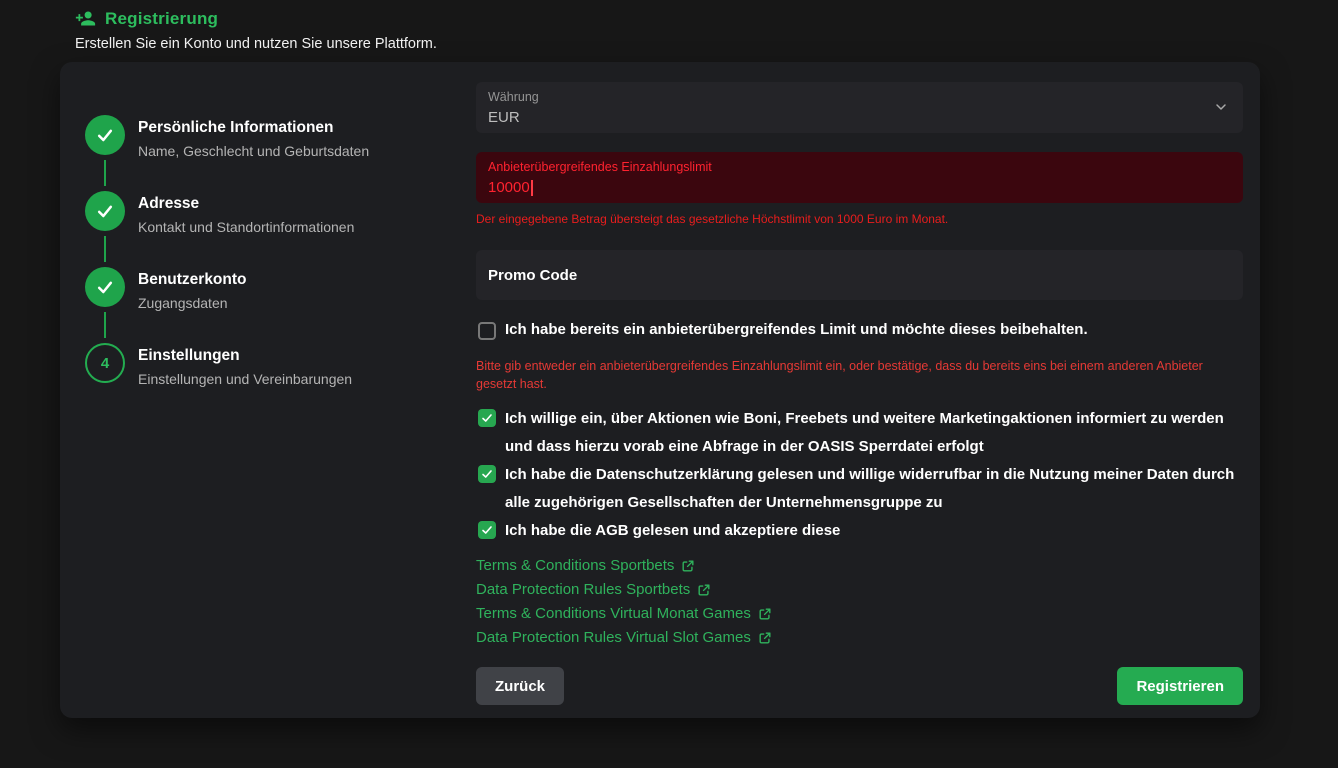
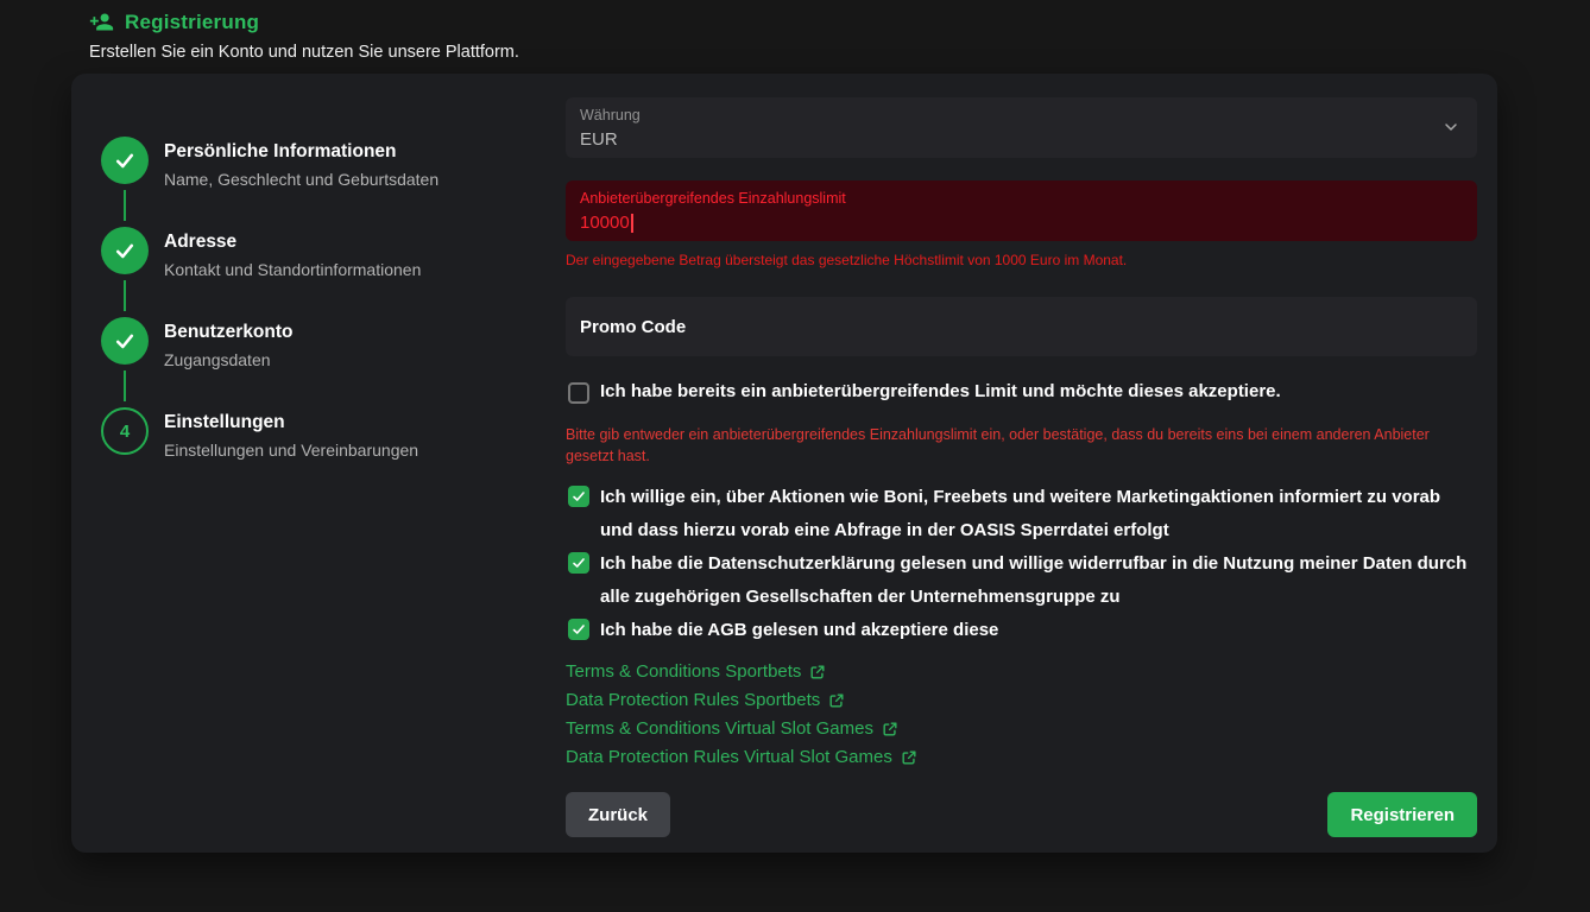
  Registrierung
  Erstellen Sie ein Konto und nutzen Sie unsere Plattform.
  Persönliche Informationen
  Name, Geschlecht und Geburtsdaten
  Adresse
  Kontakt und Standortinformationen
  Benutzerkonto
  Zugangsdaten
  4
  Einstellungen
  Einstellungen und Vereinbarungen
  Währung
  EUR
  Anbieterübergreifendes Einzahlungslimit
  10000
  Der eingegebene Betrag übersteigt das gesetzliche Höchstlimit von 1000 Euro im Monat.
  Promo Code
- Ich habe bereits ein anbieterübergreifendes Limit und möchte dieses beibehalten.
+ Ich habe bereits ein anbieterübergreifendes Limit und möchte dieses akzeptiere.
  Bitte gib entweder ein anbieterübergreifendes Einzahlungslimit ein, oder bestätige, dass du bereits eins bei einem anderen Anbieter gesetzt hast.
- Ich willige ein, über Aktionen wie Boni, Freebets und weitere Marketingaktionen informiert zu werden und dass hierzu vorab eine Abfrage in der OASIS Sperrdatei erfolgt
+ Ich willige ein, über Aktionen wie Boni, Freebets und weitere Marketingaktionen informiert zu vorab und dass hierzu vorab eine Abfrage in der OASIS Sperrdatei erfolgt
  Ich habe die Datenschutzerklärung gelesen und willige widerrufbar in die Nutzung meiner Daten durch alle zugehörigen Gesellschaften der Unternehmensgruppe zu
  Ich habe die AGB gelesen und akzeptiere diese
  Terms & Conditions Sportbets
  Data Protection Rules Sportbets
- Terms & Conditions Virtual Monat Games
+ Terms & Conditions Virtual Slot Games
  Data Protection Rules Virtual Slot Games
  Zurück
  Registrieren
